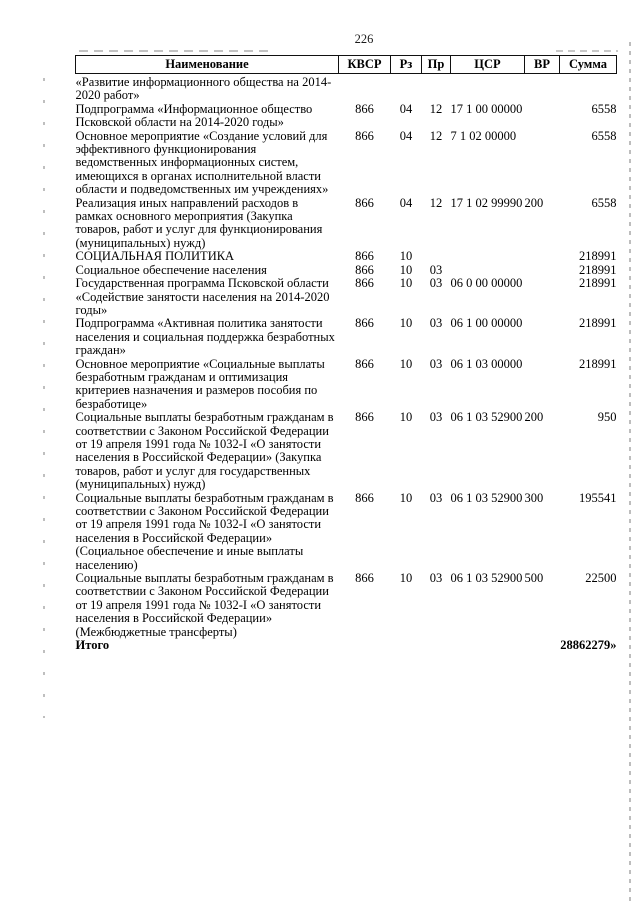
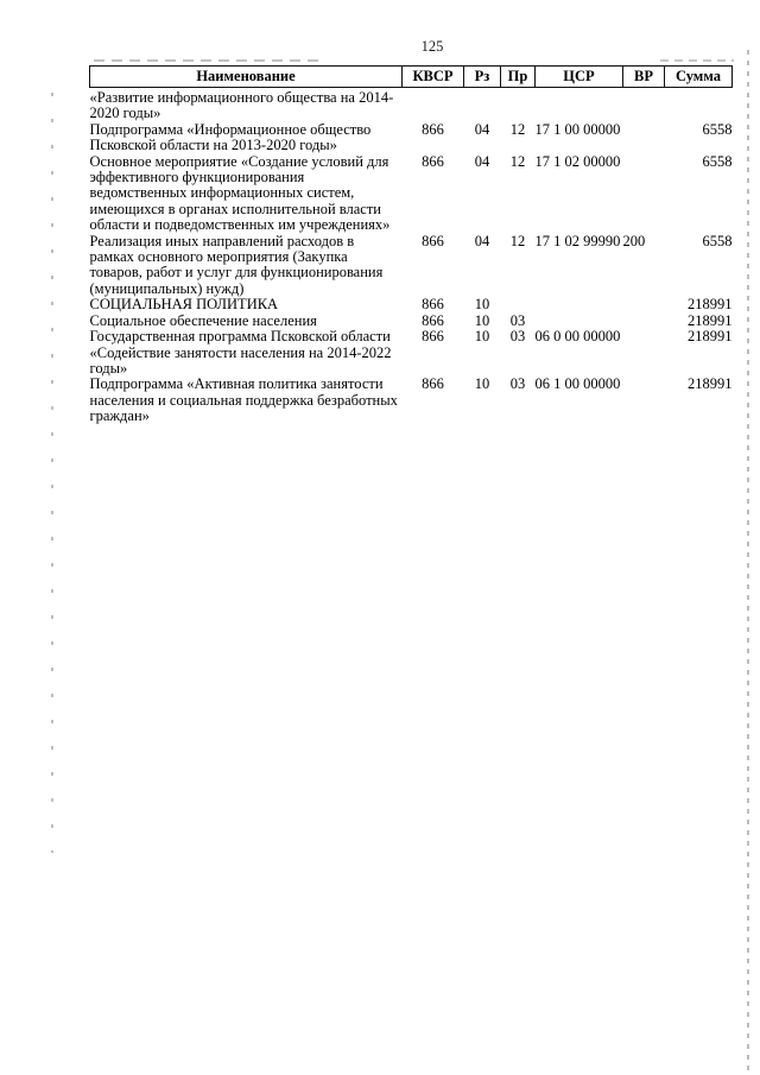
- 226
+ 125
  Наименование	КВСР	Рз	Пр	ЦСР	ВР	Сумма
- «Развитие информационного общества на 2014-2020 работ»
+ «Развитие информационного общества на 2014-2020 годы»
- Подпрограмма «Информационное общество Псковской области на 2014-2020 годы»	866	04	12	17 1 00 00000		6558
+ Подпрограмма «Информационное общество Псковской области на 2013-2020 годы»	866	04	12	17 1 00 00000		6558
- Основное мероприятие «Создание условий для эффективного функционирования ведомственных информационных систем, имеющихся в органах исполнительной власти области и подведомственных им учреждениях»	866	04	12	7 1 02 00000		6558
+ Основное мероприятие «Создание условий для эффективного функционирования ведомственных информационных систем, имеющихся в органах исполнительной власти области и подведомственных им учреждениях»	866	04	12	17 1 02 00000		6558
  Реализация иных направлений расходов в рамках основного мероприятия (Закупка товаров, работ и услуг для функционирования (муниципальных) нужд)	866	04	12	17 1 02 99990	200	6558
  СОЦИАЛЬНАЯ ПОЛИТИКА	866	10				218991
  Социальное обеспечение населения	866	10	03			218991
- Государственная программа Псковской области «Содействие занятости населения на 2014-2020 годы»	866	10	03	06 0 00 00000		218991
+ Государственная программа Псковской области «Содействие занятости населения на 2014-2022 годы»	866	10	03	06 0 00 00000		218991
  Подпрограмма «Активная политика занятости населения и социальная поддержка безработных граждан»	866	10	03	06 1 00 00000		218991
- Основное мероприятие «Социальные выплаты безработным гражданам и оптимизация критериев назначения и размеров пособия по безработице»	866	10	03	06 1 03 00000		218991
- Социальные выплаты безработным гражданам в соответствии с Законом Российской Федерации от 19 апреля 1991 года № 1032-I «О занятости населения в Российской Федерации» (Закупка товаров, работ и услуг для государственных (муниципальных) нужд)	866	10	03	06 1 03 52900	200	950
- Социальные выплаты безработным гражданам в соответствии с Законом Российской Федерации от 19 апреля 1991 года № 1032-I «О занятости населения в Российской Федерации» (Социальное обеспечение и иные выплаты населению)	866	10	03	06 1 03 52900	300	195541
- Социальные выплаты безработным гражданам в соответствии с Законом Российской Федерации от 19 апреля 1991 года № 1032-I «О занятости населения в Российской Федерации» (Межбюджетные трансферты)	866	10	03	06 1 03 52900	500	22500
- Итого						28862279»
